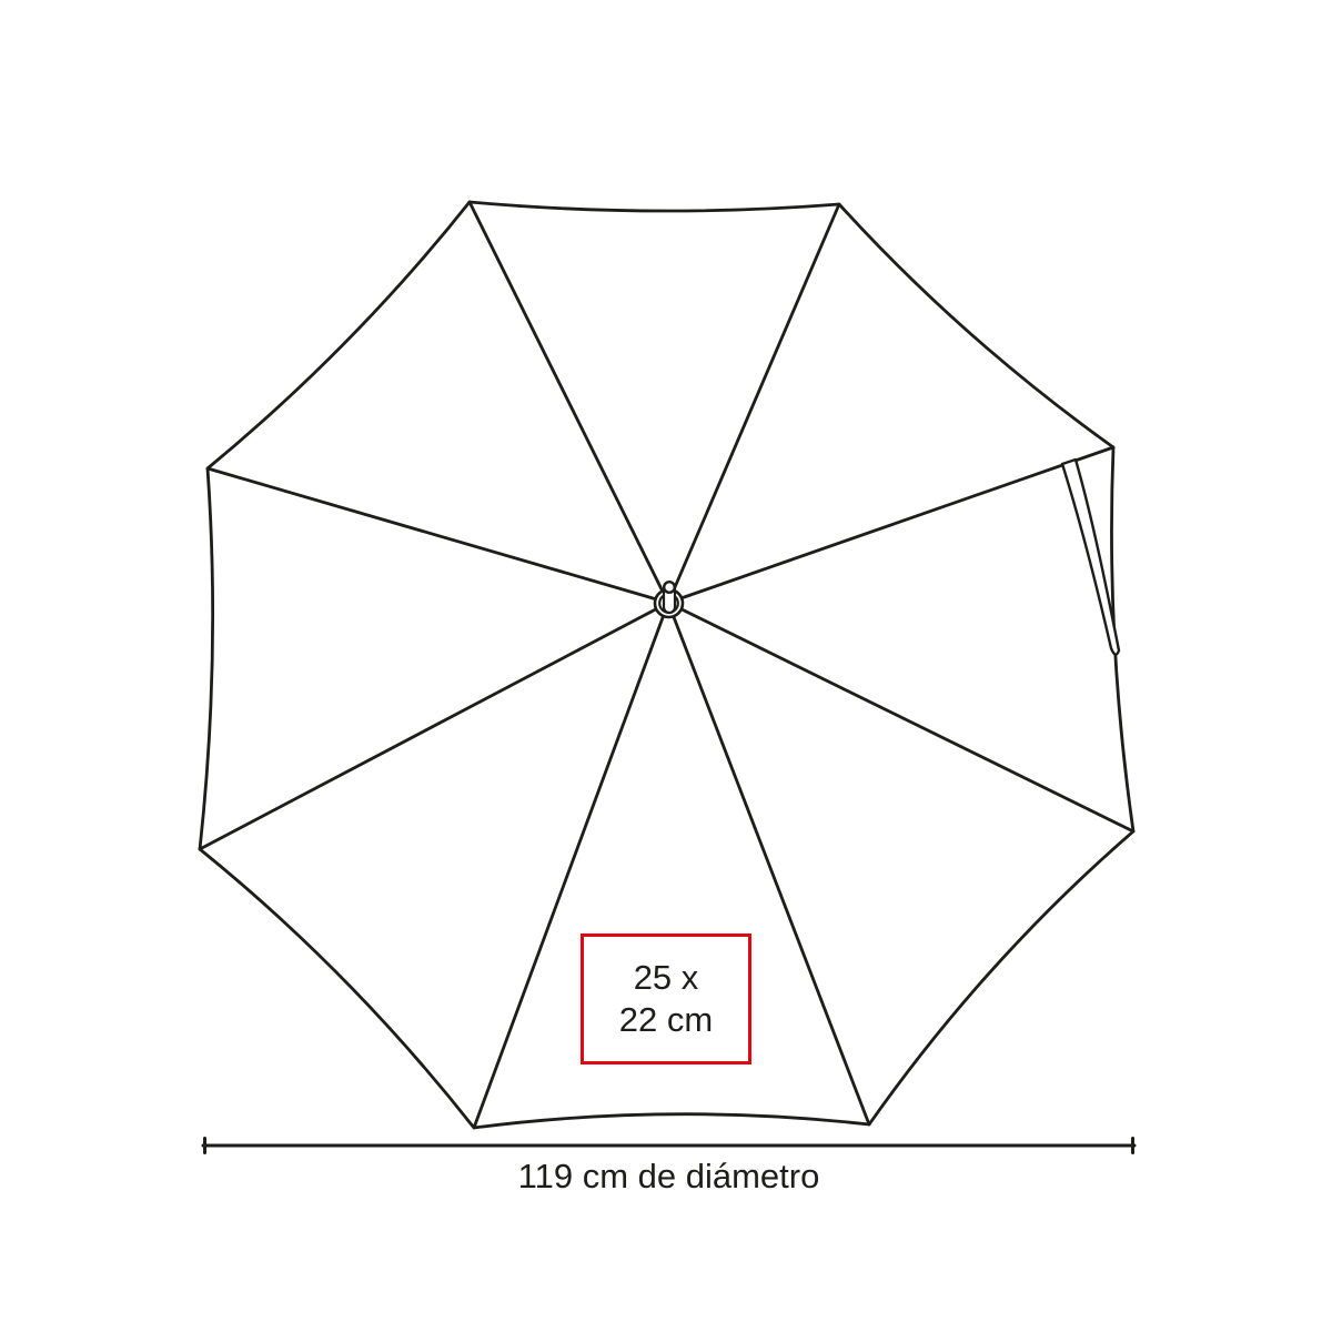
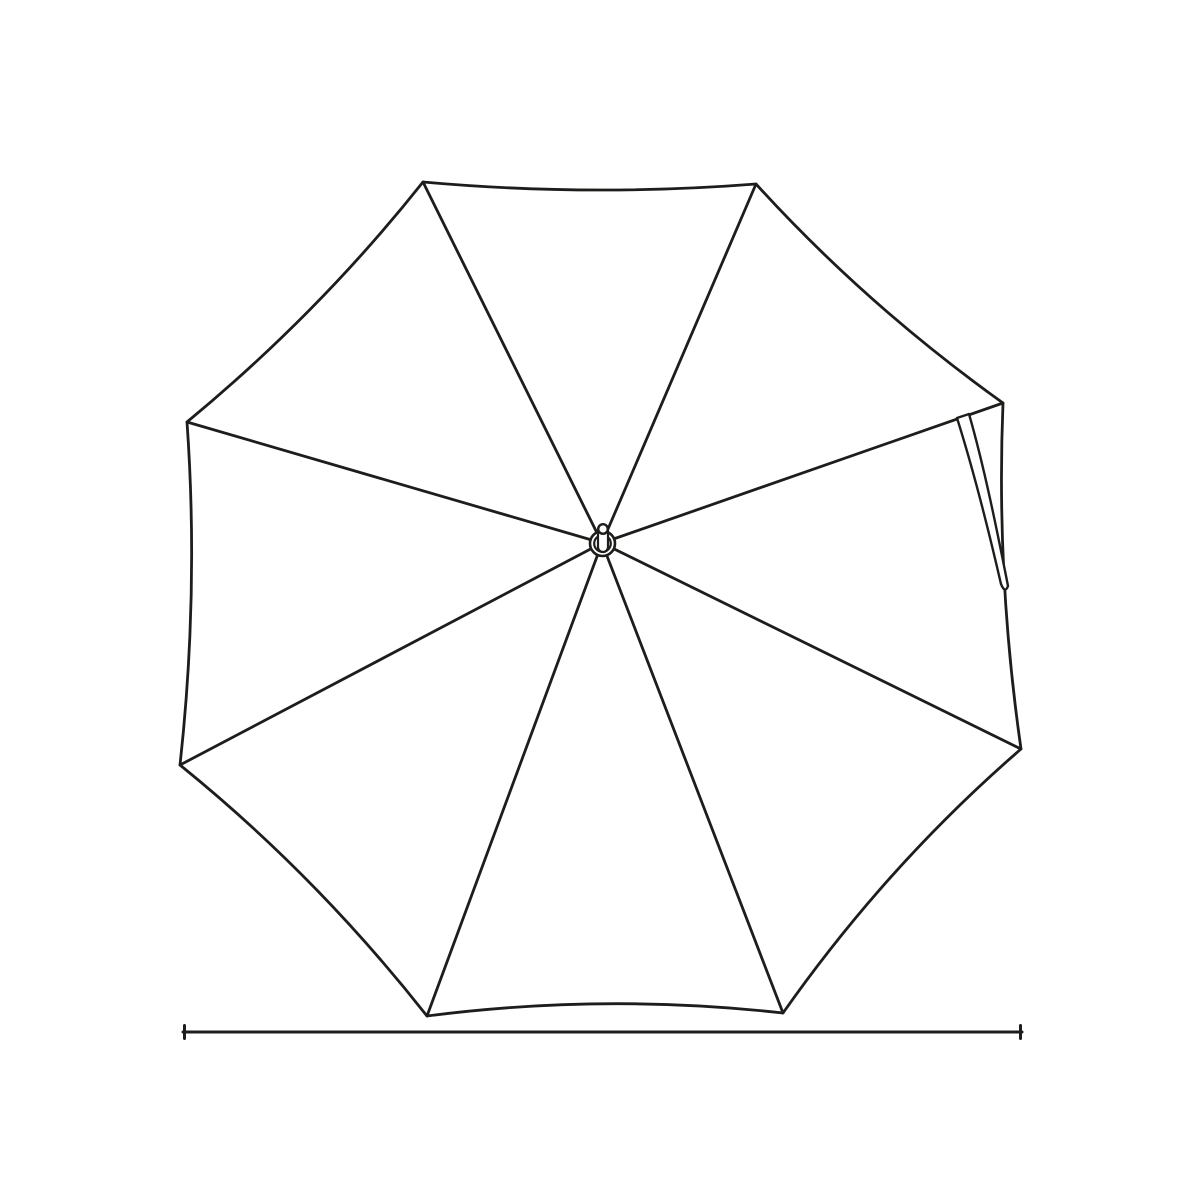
- 25 x
- 22 cm
- 119 cm de diámetro
